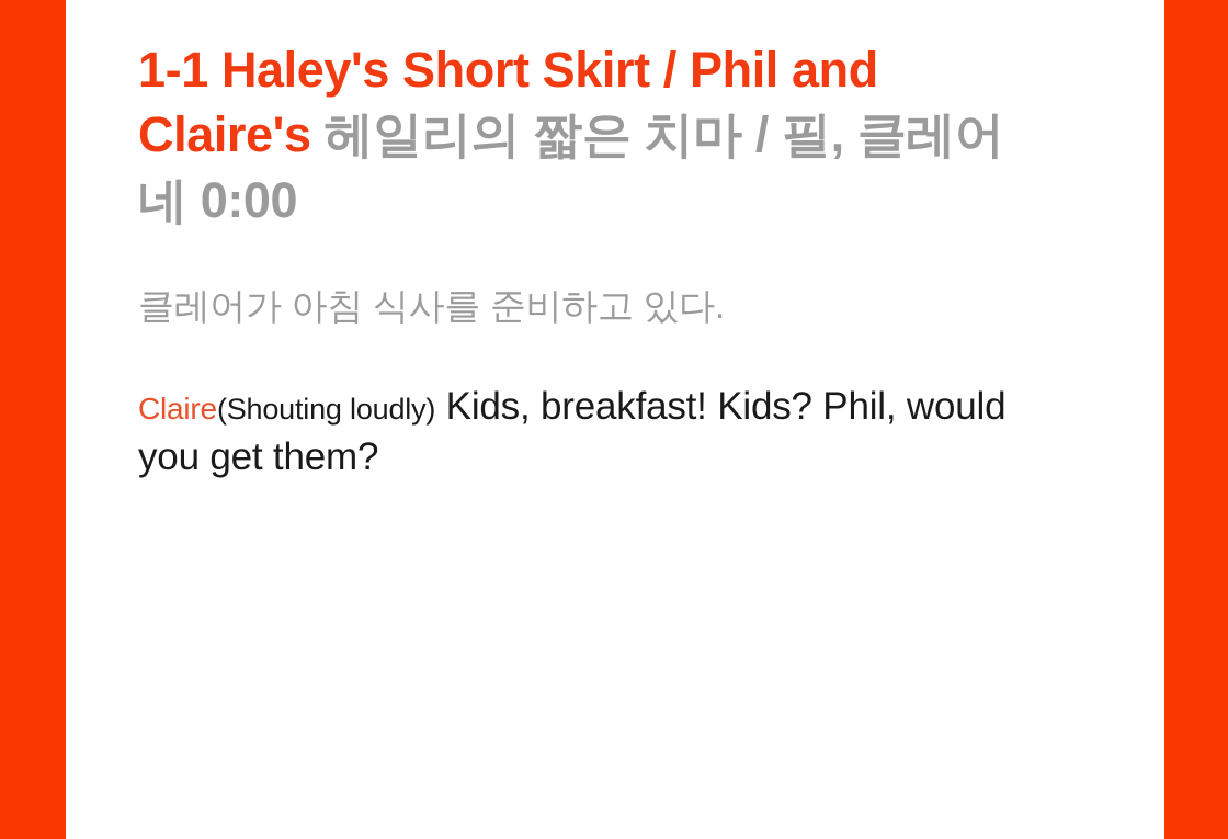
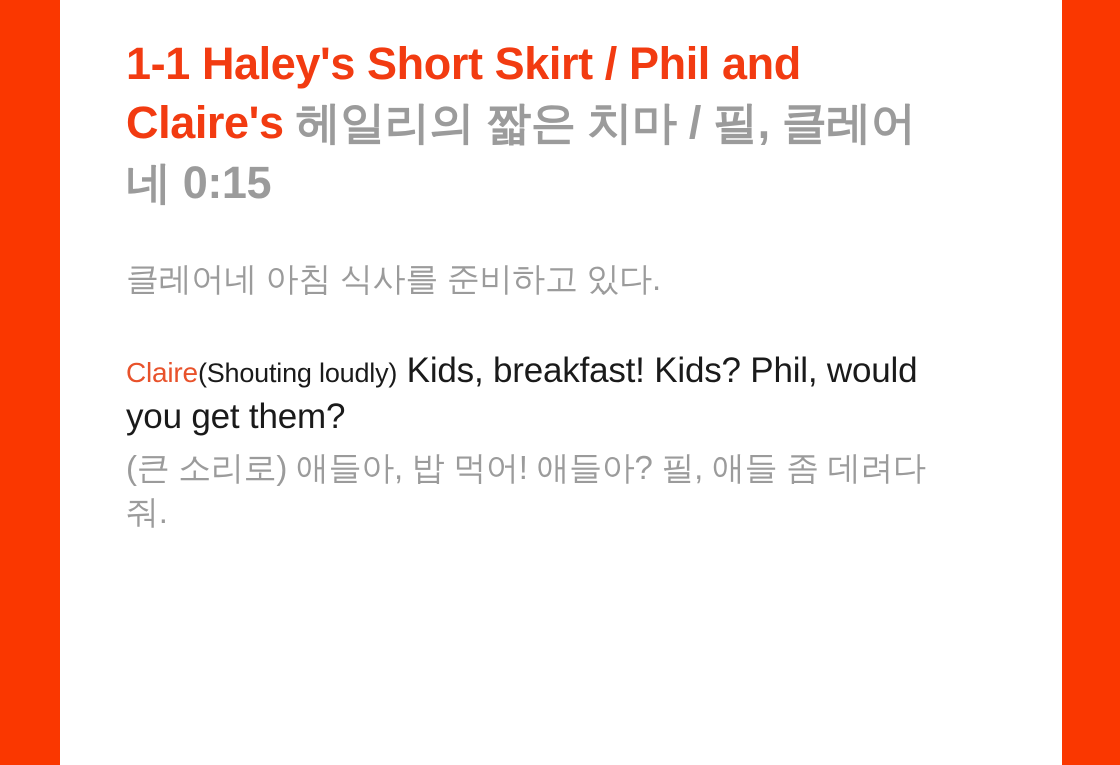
- 1-1 Haley's Short Skirt / Phil and Claire's 헤일리의 짧은 치마 / 필, 클레어네 0:00
+ 1-1 Haley's Short Skirt / Phil and Claire's 헤일리의 짧은 치마 / 필, 클레어네 0:15
- 클레어가 아침 식사를 준비하고 있다.
+ 클레어네 아침 식사를 준비하고 있다.
  Claire(Shouting loudly) Kids, breakfast! Kids? Phil, would you get them?
+ (큰 소리로) 애들아, 밥 먹어! 애들아? 필, 애들 좀 데려다 줘.
